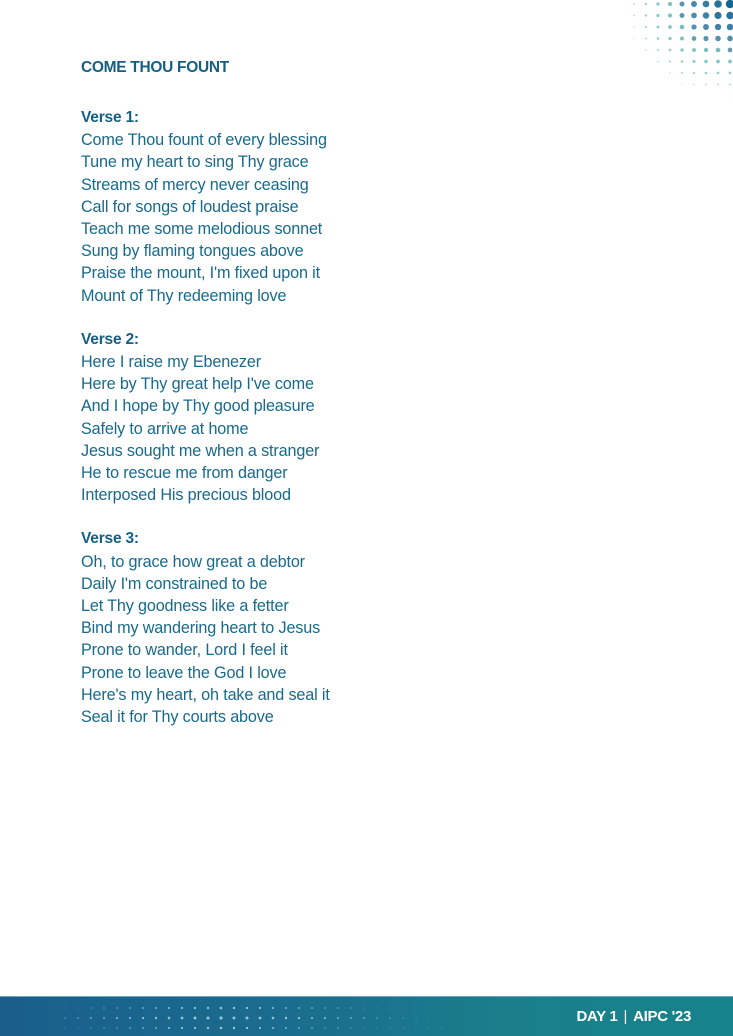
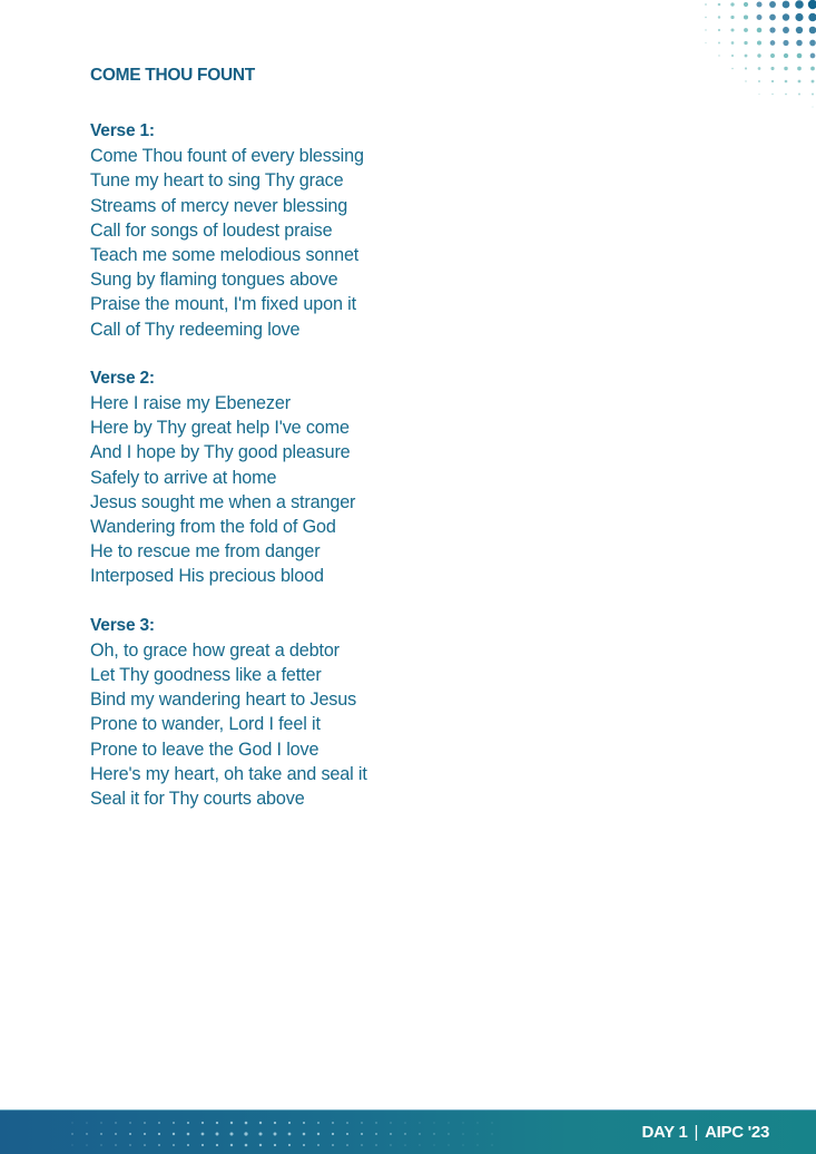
  COME THOU FOUNT
  Verse 1:
  Come Thou fount of every blessing
  Tune my heart to sing Thy grace
- Streams of mercy never ceasing
+ Streams of mercy never blessing
  Call for songs of loudest praise
  Teach me some melodious sonnet
  Sung by flaming tongues above
  Praise the mount, I'm fixed upon it
- Mount of Thy redeeming love
+ Call of Thy redeeming love
  Verse 2:
  Here I raise my Ebenezer
  Here by Thy great help I've come
  And I hope by Thy good pleasure
  Safely to arrive at home
  Jesus sought me when a stranger
+ Wandering from the fold of God
  He to rescue me from danger
  Interposed His precious blood
  Verse 3:
  Oh, to grace how great a debtor
- Daily I'm constrained to be
  Let Thy goodness like a fetter
  Bind my wandering heart to Jesus
  Prone to wander, Lord I feel it
  Prone to leave the God I love
  Here's my heart, oh take and seal it
  Seal it for Thy courts above
  DAY 1 | AIPC '23
